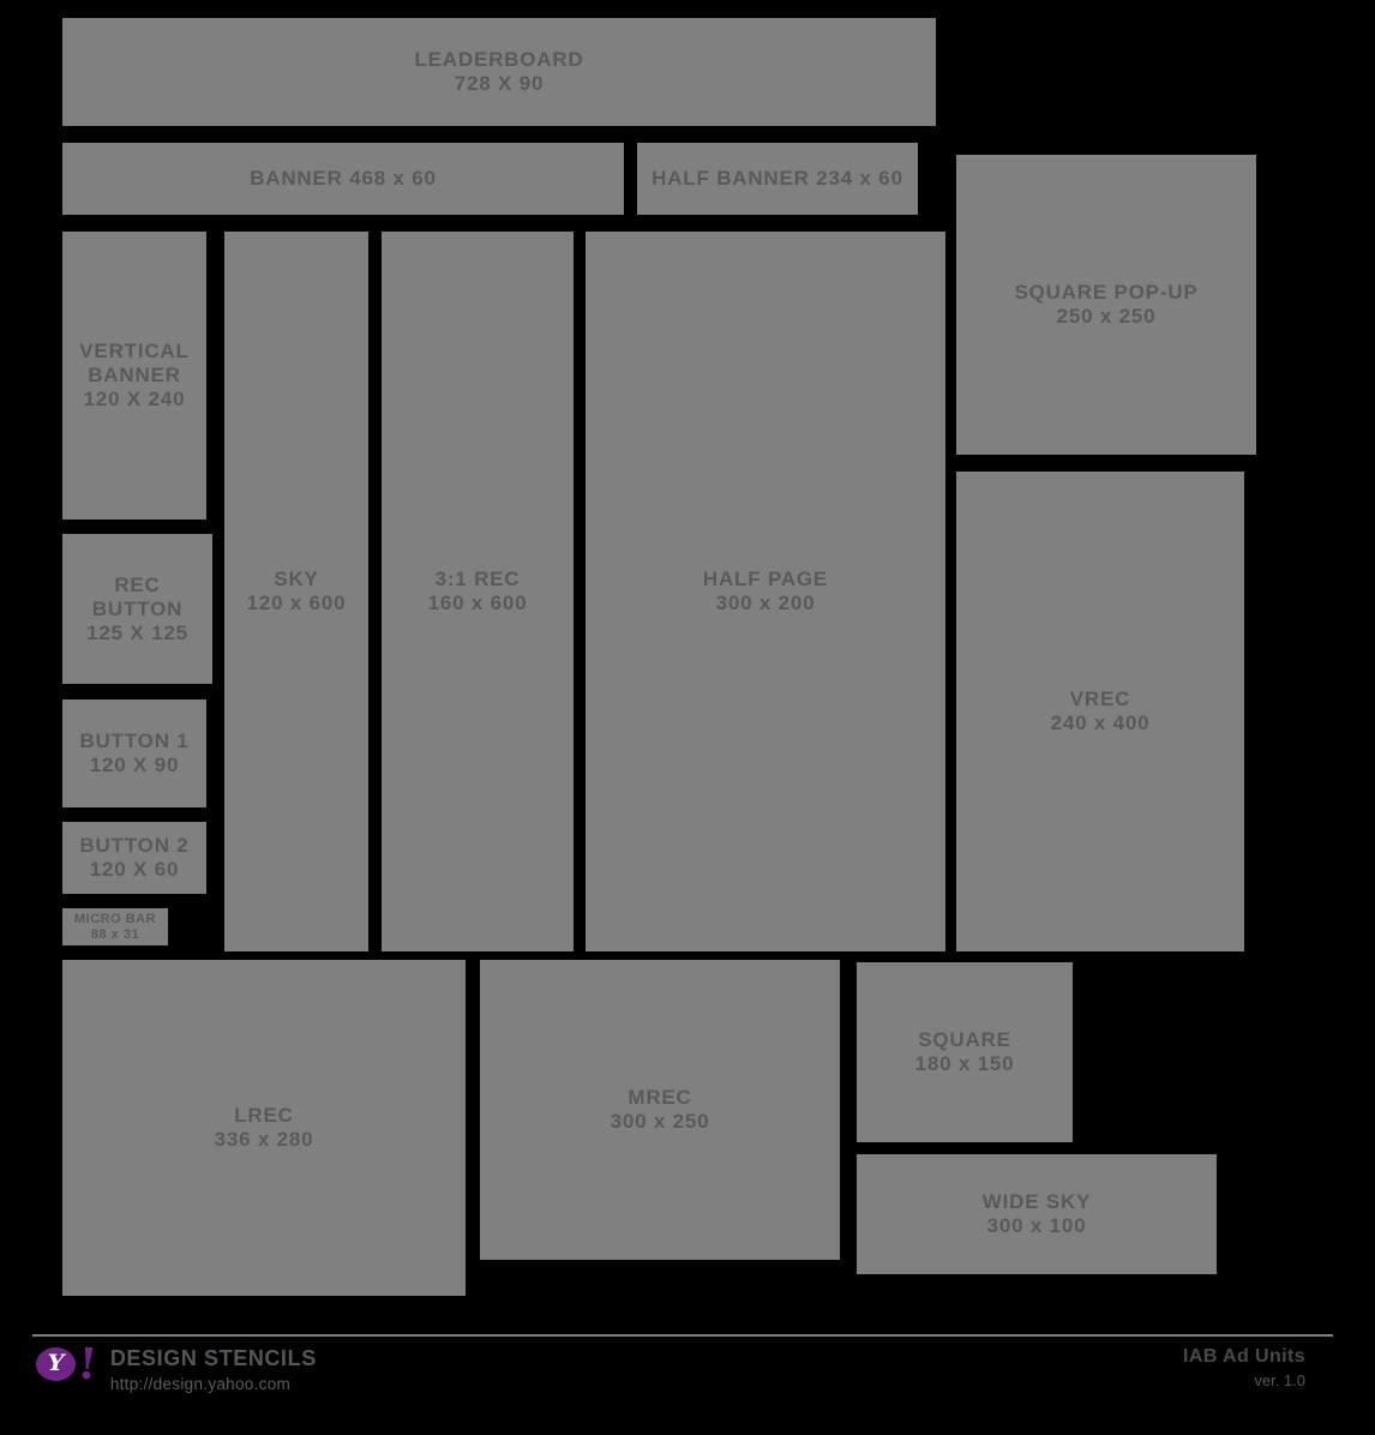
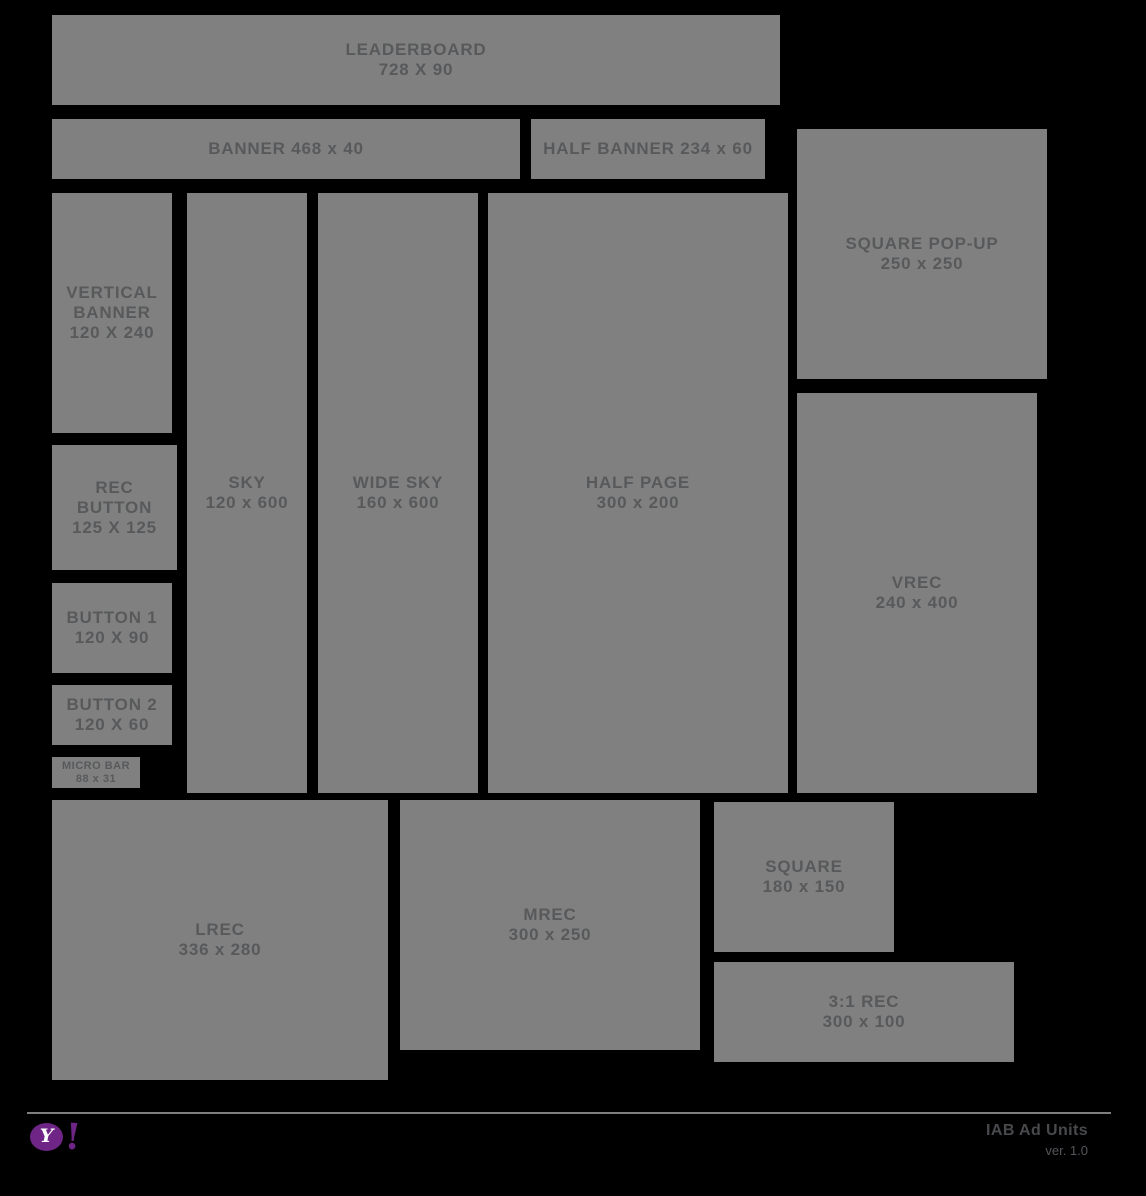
  LEADERBOARD
  728 X 90
- BANNER 468 x 60
+ BANNER 468 x 40
  HALF BANNER 234 x 60
  VERTICAL
  BANNER
  120 X 240
  SQUARE POP-UP
  250 x 250
  SKY
  120 x 600
- 3:1 REC
+ WIDE SKY
  160 x 600
  HALF PAGE
  300 x 200
  VREC
  240 x 400
  REC
  BUTTON
  125 X 125
  BUTTON 1
  120 X 90
  BUTTON 2
  120 X 60
  MICRO BAR
  88 x 31
  LREC
  336 x 280
  MREC
  300 x 250
  SQUARE
  180 x 150
- WIDE SKY
+ 3:1 REC
  300 x 100
  Y
- DESIGN STENCILS
- http://design.yahoo.com
  IAB Ad Units
  ver. 1.0
